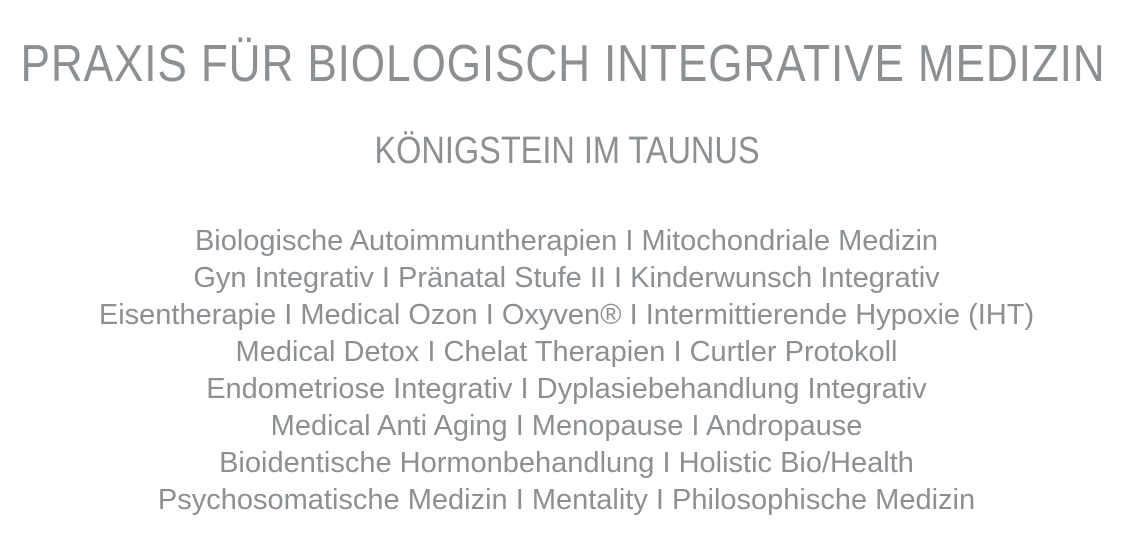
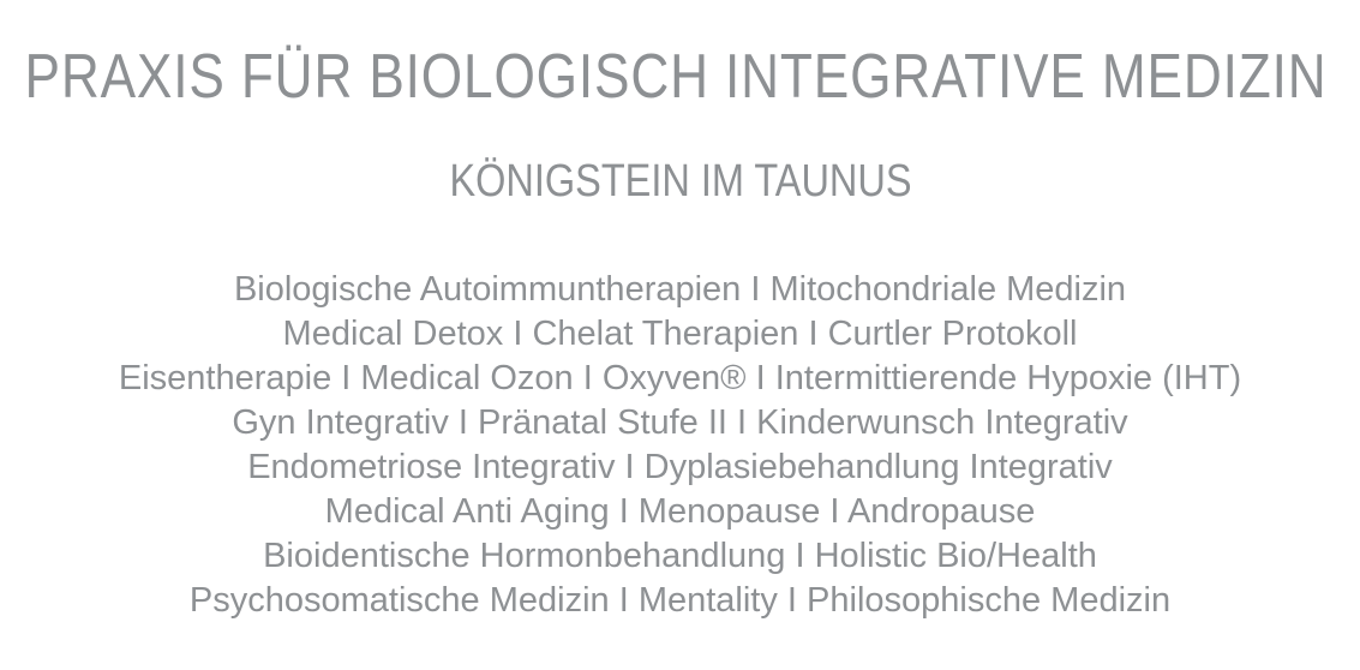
  PRAXIS FÜR BIOLOGISCH INTEGRATIVE MEDIZIN
  KÖNIGSTEIN IM TAUNUS
  Biologische Autoimmuntherapien I Mitochondriale Medizin
- Gyn Integrativ I Pränatal Stufe II I Kinderwunsch Integrativ
+ Medical Detox I Chelat Therapien I Curtler Protokoll
  Eisentherapie I Medical Ozon I Oxyven® I Intermittierende Hypoxie (IHT)
- Medical Detox I Chelat Therapien I Curtler Protokoll
+ Gyn Integrativ I Pränatal Stufe II I Kinderwunsch Integrativ
  Endometriose Integrativ I Dyplasiebehandlung Integrativ
  Medical Anti Aging I Menopause I Andropause
  Bioidentische Hormonbehandlung I Holistic Bio/Health
  Psychosomatische Medizin I Mentality I Philosophische Medizin
